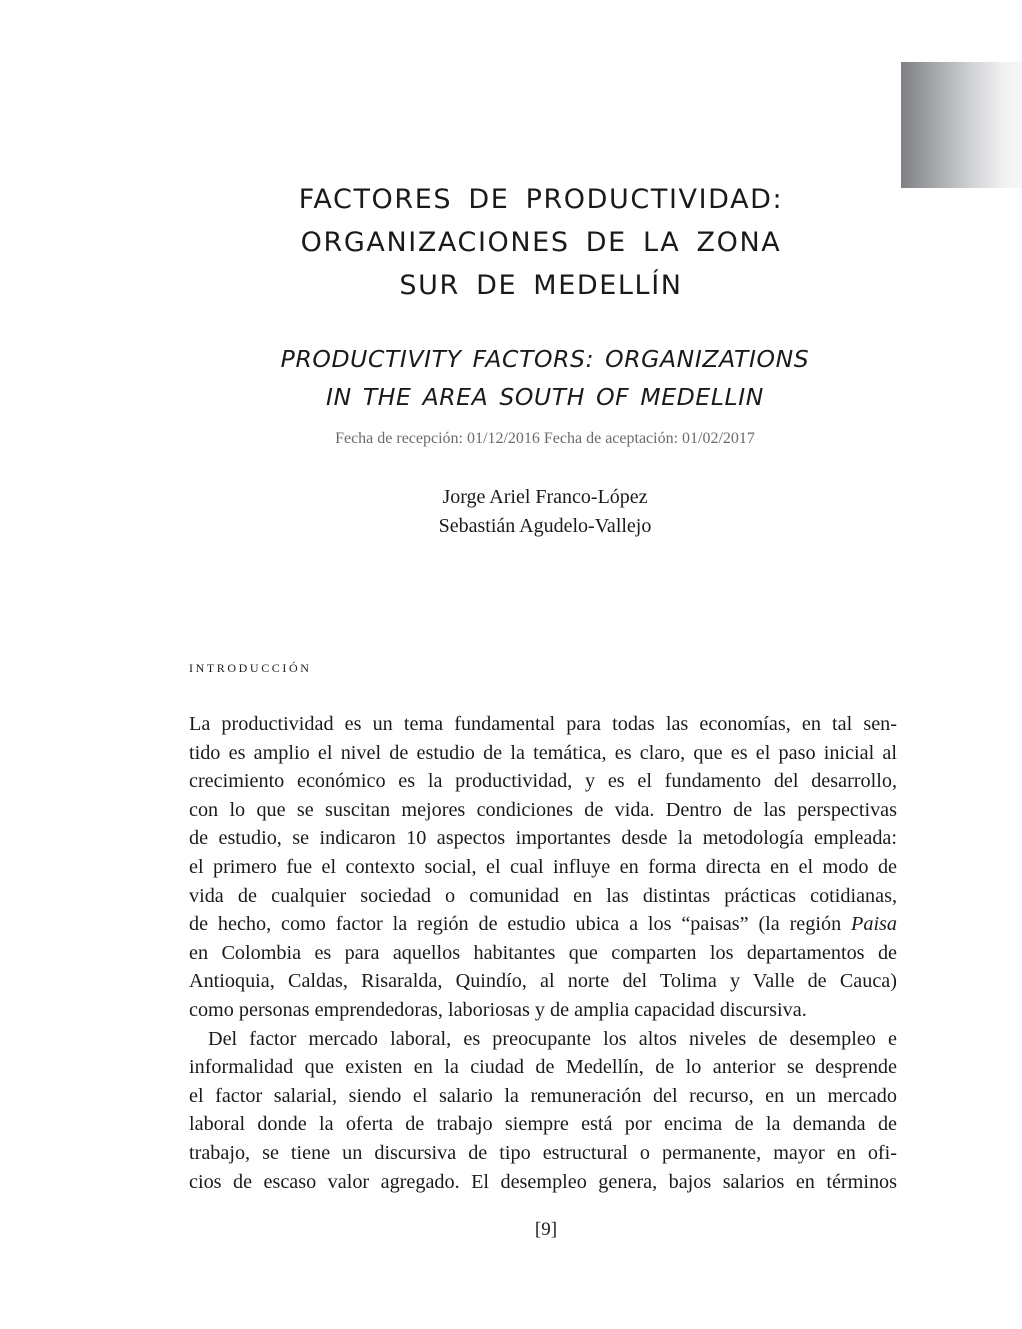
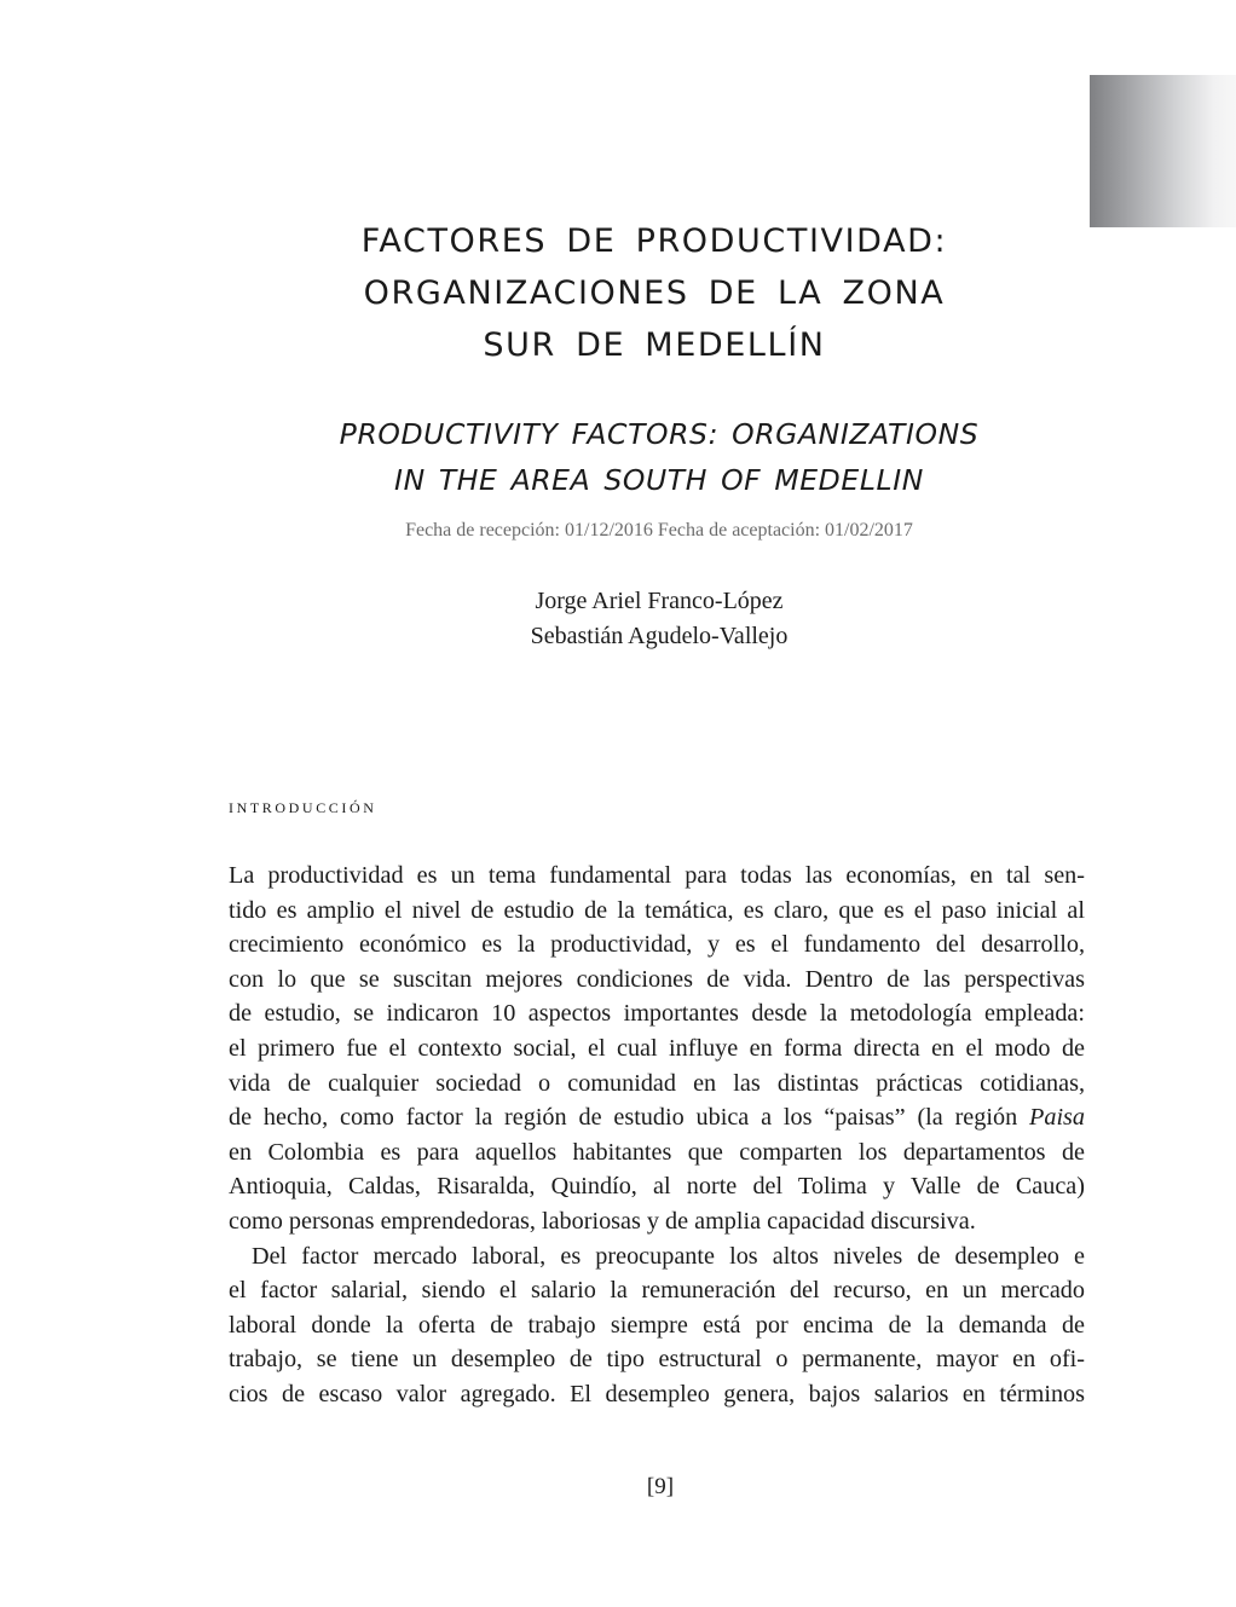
  FACTORES DE PRODUCTIVIDAD:
  ORGANIZACIONES DE LA ZONA
  SUR DE MEDELLÍN
  PRODUCTIVITY FACTORS: ORGANIZATIONS
  IN THE AREA SOUTH OF MEDELLIN
  Fecha de recepción: 01/12/2016 Fecha de aceptación: 01/02/2017
  Jorge Ariel Franco-López
  Sebastián Agudelo-Vallejo
  introducción
  La productividad es un tema fundamental para todas las economías, en tal sen-
  tido es amplio el nivel de estudio de la temática, es claro, que es el paso inicial al
  crecimiento económico es la productividad, y es el fundamento del desarrollo,
  con lo que se suscitan mejores condiciones de vida. Dentro de las perspectivas
  de estudio, se indicaron 10 aspectos importantes desde la metodología empleada:
  el primero fue el contexto social, el cual influye en forma directa en el modo de
  vida de cualquier sociedad o comunidad en las distintas prácticas cotidianas,
  de hecho, como factor la región de estudio ubica a los “paisas” (la región Paisa
  en Colombia es para aquellos habitantes que comparten los departamentos de
  Antioquia, Caldas, Risaralda, Quindío, al norte del Tolima y Valle de Cauca)
  como personas emprendedoras, laboriosas y de amplia capacidad discursiva.
  Del factor mercado laboral, es preocupante los altos niveles de desempleo e
- informalidad que existen en la ciudad de Medellín, de lo anterior se desprende
  el factor salarial, siendo el salario la remuneración del recurso, en un mercado
  laboral donde la oferta de trabajo siempre está por encima de la demanda de
- trabajo, se tiene un discursiva de tipo estructural o permanente, mayor en ofi-
+ trabajo, se tiene un desempleo de tipo estructural o permanente, mayor en ofi-
  cios de escaso valor agregado. El desempleo genera, bajos salarios en términos
  [9]
